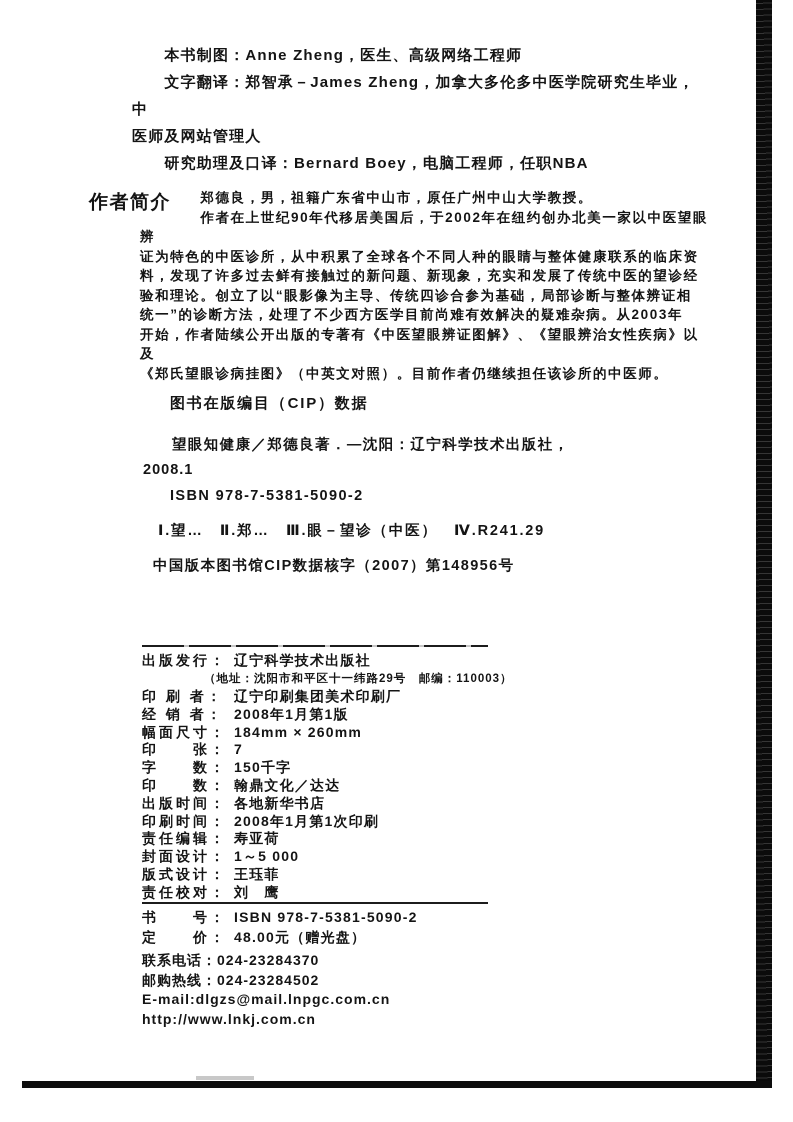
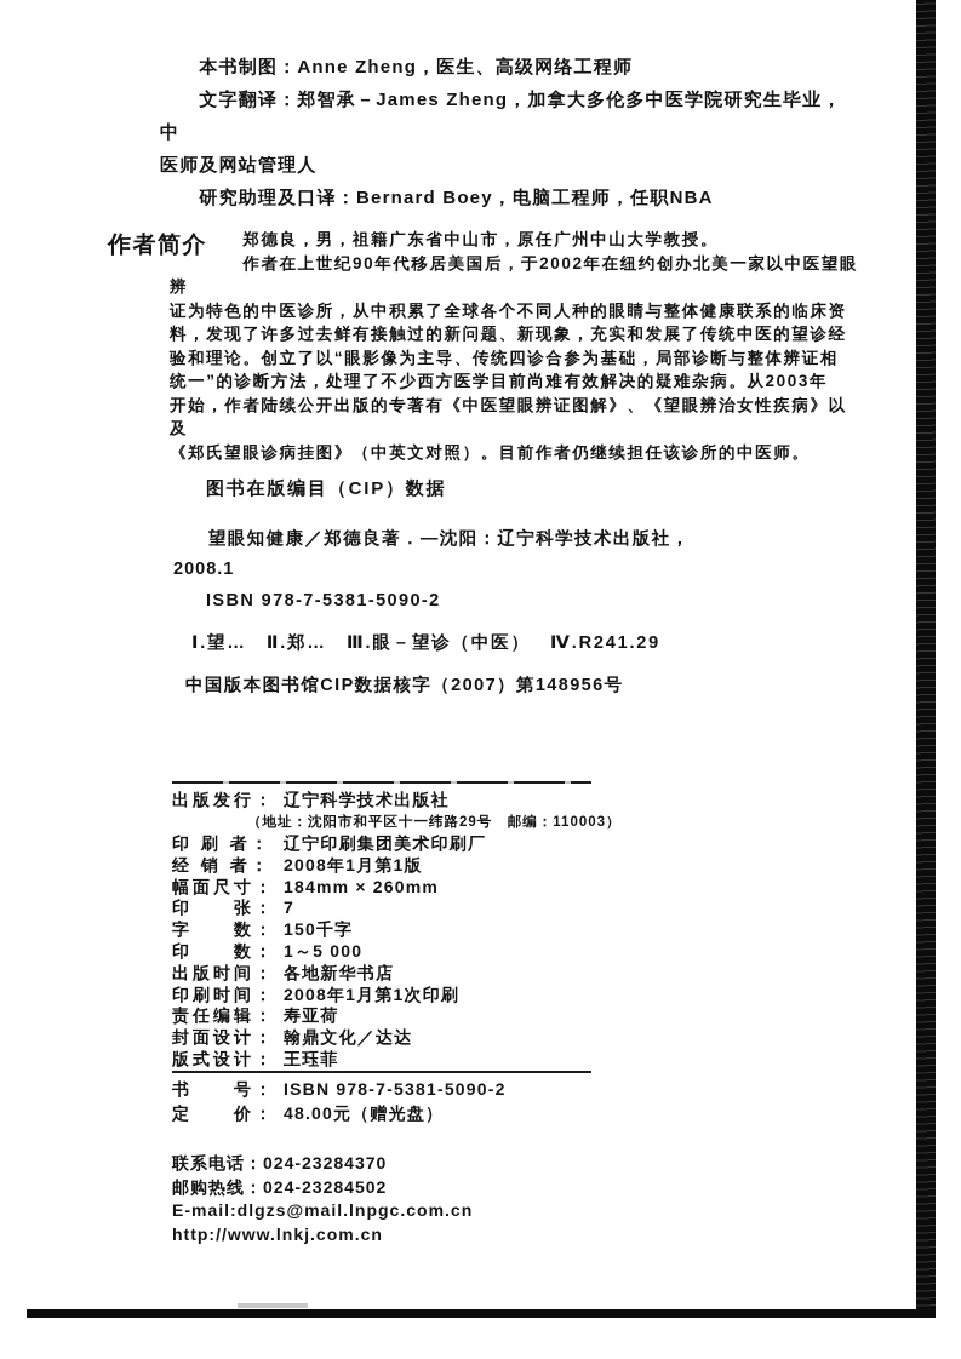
  本书制图：Anne Zheng，医生、高级网络工程师
  文字翻译：郑智承－James Zheng，加拿大多伦多中医学院研究生毕业，中
  医师及网站管理人
  研究助理及口译：Bernard Boey，电脑工程师，任职NBA
  作者简介
  郑德良，男，祖籍广东省中山市，原任广州中山大学教授。
  作者在上世纪90年代移居美国后，于2002年在纽约创办北美一家以中医望眼辨
  证为特色的中医诊所，从中积累了全球各个不同人种的眼睛与整体健康联系的临床资
  料，发现了许多过去鲜有接触过的新问题、新现象，充实和发展了传统中医的望诊经
  验和理论。创立了以“眼影像为主导、传统四诊合参为基础，局部诊断与整体辨证相
  统一”的诊断方法，处理了不少西方医学目前尚难有效解决的疑难杂病。从2003年
  开始，作者陆续公开出版的专著有《中医望眼辨证图解》、《望眼辨治女性疾病》以及
  《郑氏望眼诊病挂图》（中英文对照）。目前作者仍继续担任该诊所的中医师。
  图书在版编目（CIP）数据
  望眼知健康／郑德良著．—沈阳：辽宁科学技术出版社，
  2008.1
  ISBN 978-7-5381-5090-2
  Ⅰ.望… Ⅱ.郑… Ⅲ.眼－望诊（中医） Ⅳ.R241.29
  中国版本图书馆CIP数据核字（2007）第148956号
  出版发行：
  辽宁科学技术出版社
  （地址：沈阳市和平区十一纬路29号 邮编：110003）
  印 刷 者：
  辽宁印刷集团美术印刷厂
  经 销 者：
  2008年1月第1版
  幅面尺寸：
  184mm × 260mm
  印 张：
  7
  字 数：
  150千字
  印 数：
- 翰鼎文化／达达
+ 1～5 000
  出版时间：
  各地新华书店
  印刷时间：
  2008年1月第1次印刷
  责任编辑：
  寿亚荷
  封面设计：
- 1～5 000
+ 翰鼎文化／达达
  版式设计：
  王珏菲
- 责任校对：
- 刘 鹰
  书 号：
  ISBN 978-7-5381-5090-2
  定 价：
  48.00元（赠光盘）
  联系电话：024-23284370
  邮购热线：024-23284502
  E-mail:dlgzs@mail.lnpgc.com.cn
  http://www.lnkj.com.cn
